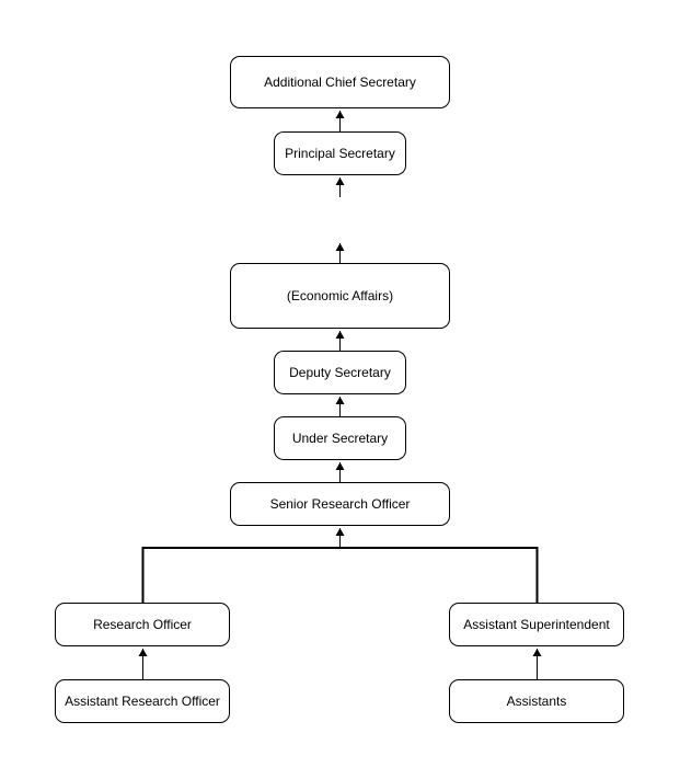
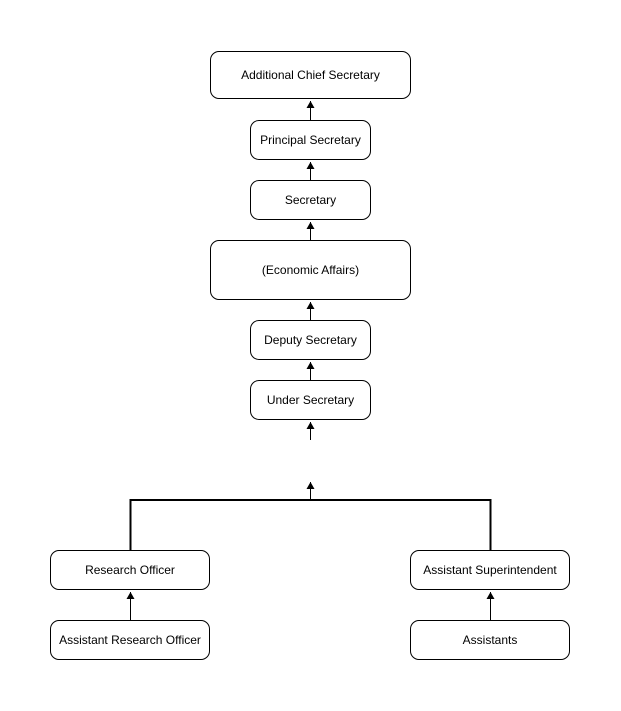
  Additional Chief Secretary
  Principal Secretary
+ Secretary
  (Economic Affairs)
  Deputy Secretary
  Under Secretary
- Senior Research Officer
  Research Officer
  Assistant Research Officer
  Assistant Superintendent
  Assistants
